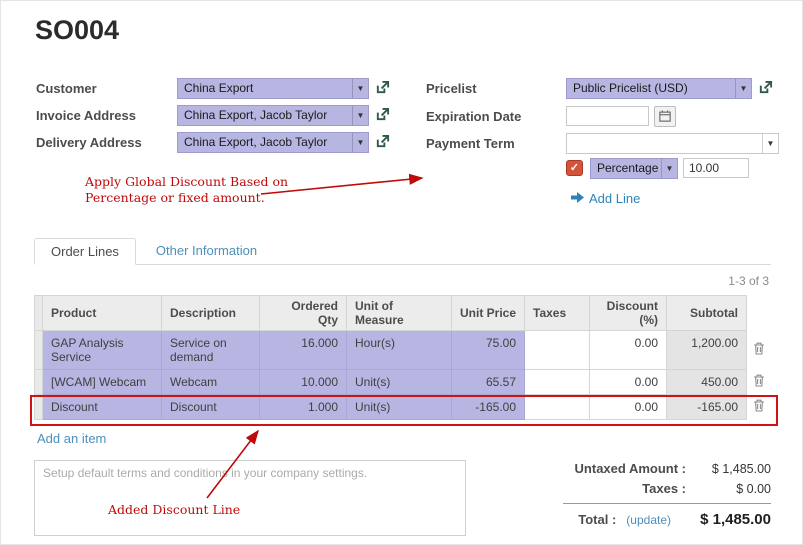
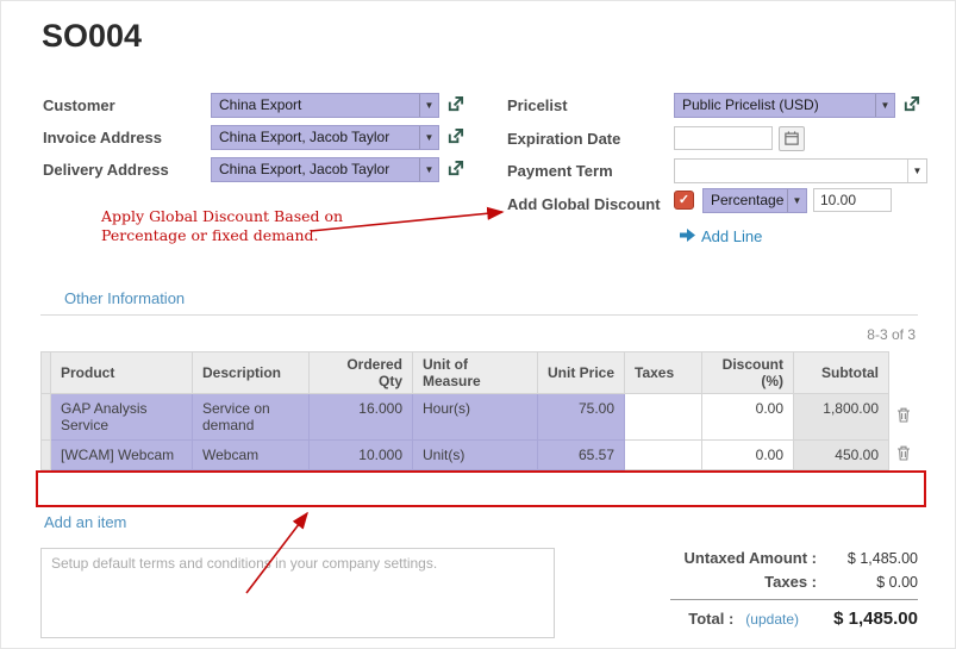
  SO004
  Customer
  Invoice Address
  Delivery Address
  China Export
  ▼
  China Export, Jacob Taylor
  ▼
  China Export, Jacob Taylor
  ▼
  Pricelist
  Expiration Date
  Payment Term
+ Add Global Discount
  Public Pricelist (USD)
  ▼
  ▼
  Percentage
  ▼
  10.00
  Add Line
- Apply Global Discount Based on Percentage or fixed amount.
+ Apply Global Discount Based on Percentage or fixed demand.
- Added Discount Line
- Order Lines
  Other Information
- 1-3 of 3
+ 8-3 of 3
  	Product	Description	Ordered Qty	Unit of Measure	Unit Price	Taxes	Discount (%)	Subtotal
- 	GAP Analysis Service	Service on demand	16.000	Hour(s)	75.00		0.00	1,200.00
+ 	GAP Analysis Service	Service on demand	16.000	Hour(s)	75.00		0.00	1,800.00
  	[WCAM] Webcam	Webcam	10.000	Unit(s)	65.57		0.00	450.00
- 	Discount	Discount	1.000	Unit(s)	-165.00		0.00	-165.00
  Add an item
  Setup default terms and conditions in your company settings.
  Untaxed Amount :
  $ 1,485.00
  Taxes :
  $ 0.00
  Total :
  (update)
  $ 1,485.00
